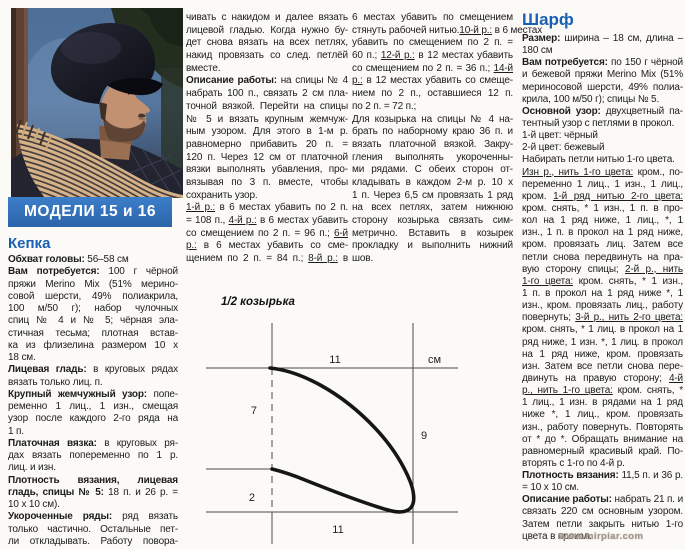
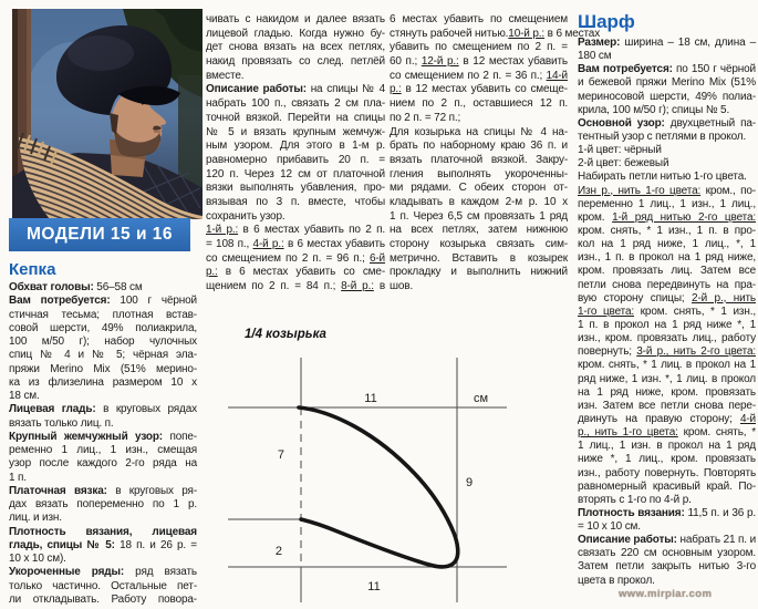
  МОДЕЛИ 15 и 16
  Кепка
  Шарф
  Обхват головы: 56–58 см
  Вам потребуется: 100 г чёрной
- пряжи Merino Mix (51% мерино-
+ стичная тесьма; плотная встав-
  совой шерсти, 49% полиакрила,
  100 м/50 г); набор чулочных
  спиц № 4 и № 5; чёрная эла-
- стичная тесьма; плотная встав-
+ пряжи Merino Mix (51% мерино-
  ка из флизелина размером 10 х
  18 см.
  Лицевая гладь: в круговых рядах
  вязать только лиц. п.
  Крупный жемчужный узор: попе-
  ременно 1 лиц., 1 изн., смещая
  узор после каждого 2-го ряда на
  1 п.
  Платочная вязка: в круговых ря-
  дах вязать попеременно по 1 р.
  лиц. и изн.
  Плотность вязания, лицевая
  гладь, спицы № 5: 18 п. и 26 р. =
  10 х 10 см).
  Укороченные ряды: ряд вязать
  только частично. Остальные пет-
  ли откладывать. Работу повора-
  чивать с накидом и далее вязать
  лицевой гладью. Когда нужно бу-
  дет снова вязать на всех петлях,
  накид провязать со след. петлёй
  вместе.
  Описание работы: на спицы № 4
  набрать 100 п., связать 2 см пла-
  точной вязкой. Перейти на спицы
  № 5 и вязать крупным жемчуж-
  ным узором. Для этого в 1-м р.
  равномерно прибавить 20 п. =
  120 п. Через 12 см от платочной
  вязки выполнять убавления, про-
  вязывая по 3 п. вместе, чтобы
  сохранить узор.
  1-й р.: в 6 местах убавить по 2 п.
  = 108 п., 4-й р.: в 6 местах убавить
  со смещением по 2 п. = 96 п.; 6-й
  р.: в 6 местах убавить со сме-
  щением по 2 п. = 84 п.; 8-й р.: в
  6 местах убавить по смещением
  стянуть рабочей нитью.10-й р.: в 6 местах
  убавить по смещением по 2 п. =
  60 п.; 12-й р.: в 12 местах убавить
  со смещением по 2 п. = 36 п.; 14-й
  р.: в 12 местах убавить со смеще-
  нием по 2 п., оставшиеся 12 п.
  по 2 п. = 72 п.;
  Для козырька на спицы № 4 на-
  брать по наборному краю 36 п. и
  вязать платочной вязкой. Закру-
  гления выполнять укороченны-
  ми рядами. С обеих сторон от-
  кладывать в каждом 2-м р. 10 х
  1 п. Через 6,5 см провязать 1 ряд
  на всех петлях, затем нижнюю
  сторону козырька связать сим-
  метрично. Вставить в козырек
  прокладку и выполнить нижний
  шов.
  Размер: ширина – 18 см, длина –
  180 см
  Вам потребуется: по 150 г чёрной
  и бежевой пряжи Merino Mix (51%
  мериносовой шерсти, 49% полиа-
  крила, 100 м/50 г); спицы № 5.
  Основной узор: двухцветный па-
  тентный узор с петлями в прокол.
  1-й цвет: чёрный
  2-й цвет: бежевый
  Набирать петли нитью 1-го цвета.
  Изн р., нить 1-го цвета: кром., по-
  переменно 1 лиц., 1 изн., 1 лиц.,
  кром. 1-й ряд нитью 2-го цвета:
  кром. снять, * 1 изн., 1 п. в про-
  кол на 1 ряд ниже, 1 лиц., *, 1
  изн., 1 п. в прокол на 1 ряд ниже,
  кром. провязать лиц. Затем все
  петли снова передвинуть на пра-
  вую сторону спицы; 2-й р., нить
  1-го цвета: кром. снять, * 1 изн.,
  1 п. в прокол на 1 ряд ниже *, 1
  изн., кром. провязать лиц., работу
  повернуть; 3-й р., нить 2-го цвета:
  кром. снять, * 1 лиц. в прокол на 1
  ряд ниже, 1 изн. *, 1 лиц. в прокол
  на 1 ряд ниже, кром. провязать
  изн. Затем все петли снова пере-
  двинуть на правую сторону; 4-й
  р., нить 1-го цвета: кром. снять, *
- 1 лиц., 1 изн. в рядами на 1 ряд
+ 1 лиц., 1 изн. в прокол на 1 ряд
  ниже *, 1 лиц., кром. провязать
  изн., работу повернуть. Повторять
- от * до *. Обращать внимание на
  равномерный красивый край. По-
  вторять с 1-го по 4-й р.
  Плотность вязания: 11,5 п. и 36 р.
  = 10 х 10 см.
  Описание работы: набрать 21 п. и
  связать 220 см основным узором.
- Затем петли закрыть нитью 1-го
+ Затем петли закрыть нитью 3-го
  цвета в прокол.
- 1/2 козырька
+ 1/4 козырька
  11
  см
  7
  9
  2
  11
  www.mirpiar.com
